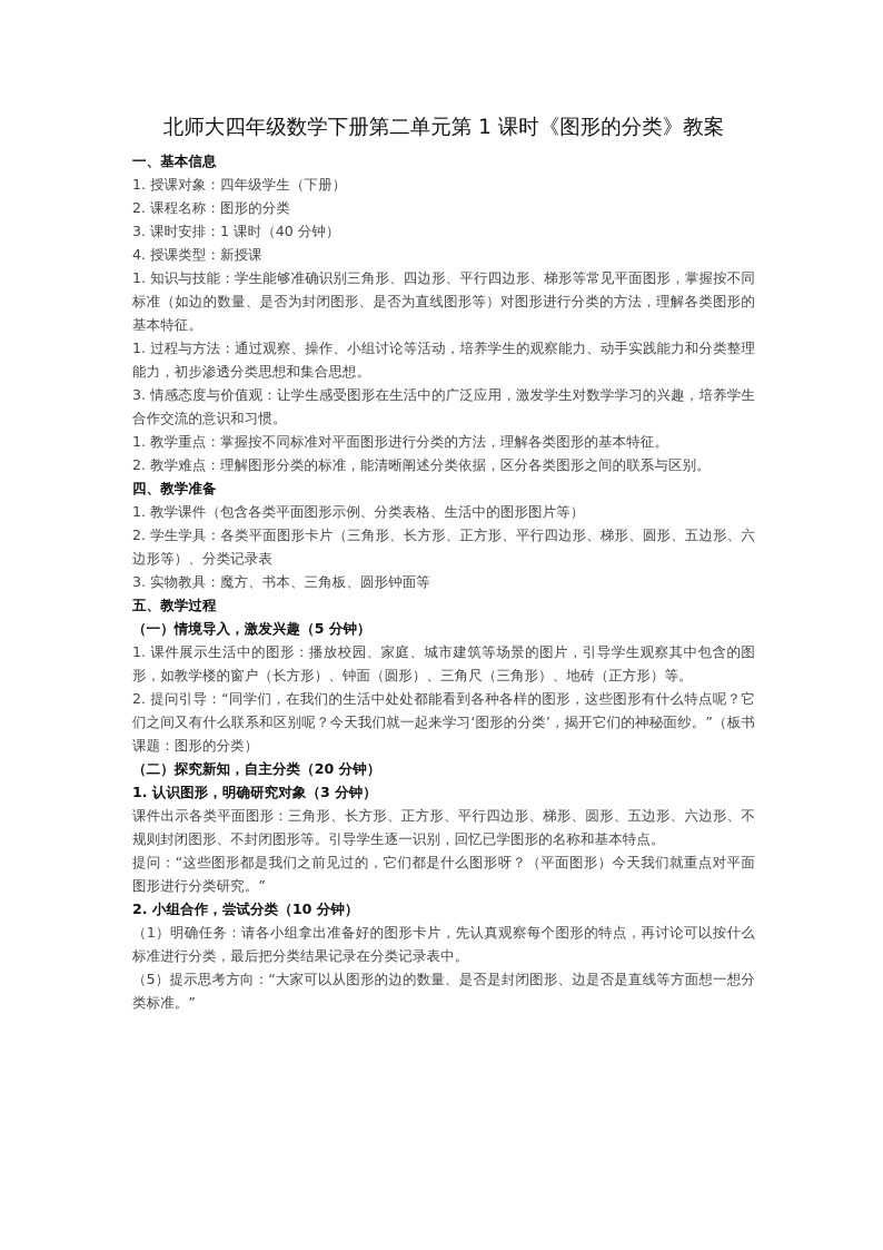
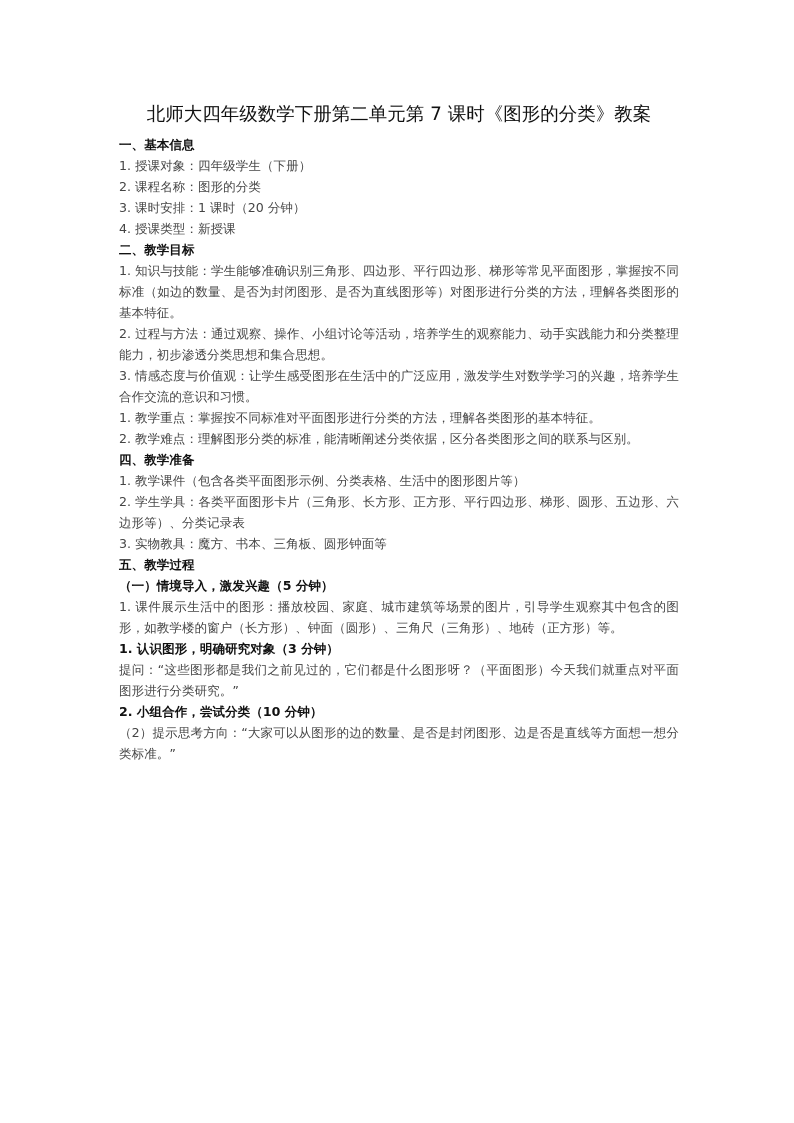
- 北师大四年级数学下册第二单元第 1 课时《图形的分类》教案
+ 北师大四年级数学下册第二单元第 7 课时《图形的分类》教案
  一、基本信息
  1. 授课对象：四年级学生（下册）
  2. 课程名称：图形的分类
- 3. 课时安排：1 课时（40 分钟）
+ 3. 课时安排：1 课时（20 分钟）
  4. 授课类型：新授课
+ 二、教学目标
  1. 知识与技能：学生能够准确识别三角形、四边形、平行四边形、梯形等常见平面图形，掌握按不同标准（如边的数量、是否为封闭图形、是否为直线图形等）对图形进行分类的方法，理解各类图形的基本特征。
- 1. 过程与方法：通过观察、操作、小组讨论等活动，培养学生的观察能力、动手实践能力和分类整理能力，初步渗透分类思想和集合思想。
+ 2. 过程与方法：通过观察、操作、小组讨论等活动，培养学生的观察能力、动手实践能力和分类整理能力，初步渗透分类思想和集合思想。
  3. 情感态度与价值观：让学生感受图形在生活中的广泛应用，激发学生对数学学习的兴趣，培养学生合作交流的意识和习惯。
  1. 教学重点：掌握按不同标准对平面图形进行分类的方法，理解各类图形的基本特征。
  2. 教学难点：理解图形分类的标准，能清晰阐述分类依据，区分各类图形之间的联系与区别。
  四、教学准备
  1. 教学课件（包含各类平面图形示例、分类表格、生活中的图形图片等）
  2. 学生学具：各类平面图形卡片（三角形、长方形、正方形、平行四边形、梯形、圆形、五边形、六边形等）、分类记录表
  3. 实物教具：魔方、书本、三角板、圆形钟面等
  五、教学过程
  （一）情境导入，激发兴趣（5 分钟）
  1. 课件展示生活中的图形：播放校园、家庭、城市建筑等场景的图片，引导学生观察其中包含的图形，如教学楼的窗户（长方形）、钟面（圆形）、三角尺（三角形）、地砖（正方形）等。
- 2. 提问引导：“同学们，在我们的生活中处处都能看到各种各样的图形，这些图形有什么特点呢？它们之间又有什么联系和区别呢？今天我们就一起来学习‘图形的分类’，揭开它们的神秘面纱。”（板书课题：图形的分类）
- （二）探究新知，自主分类（20 分钟）
  1. 认识图形，明确研究对象（3 分钟）
- 课件出示各类平面图形：三角形、长方形、正方形、平行四边形、梯形、圆形、五边形、六边形、不规则封闭图形、不封闭图形等。引导学生逐一识别，回忆已学图形的名称和基本特点。
  提问：“这些图形都是我们之前见过的，它们都是什么图形呀？（平面图形）今天我们就重点对平面图形进行分类研究。”
  2. 小组合作，尝试分类（10 分钟）
- （1）明确任务：请各小组拿出准备好的图形卡片，先认真观察每个图形的特点，再讨论可以按什么标准进行分类，最后把分类结果记录在分类记录表中。
- （5）提示思考方向：“大家可以从图形的边的数量、是否是封闭图形、边是否是直线等方面想一想分类标准。”
+ （2）提示思考方向：“大家可以从图形的边的数量、是否是封闭图形、边是否是直线等方面想一想分类标准。”
